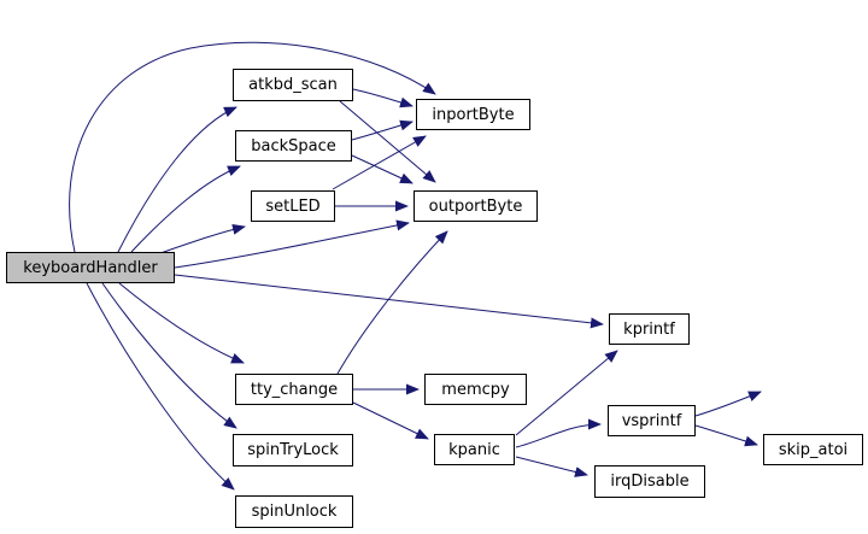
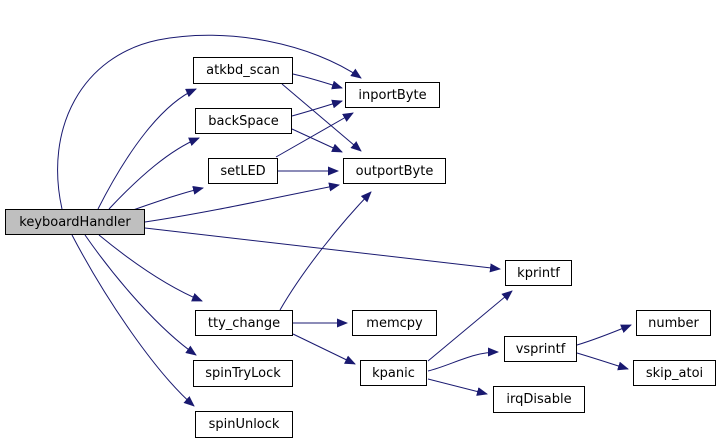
  keyboardHandler
  atkbd_scan
  backSpace
  setLED
  inportByte
  outportByte
  kprintf
  tty_change
  memcpy
  spinTryLock
  spinUnlock
  kpanic
  vsprintf
  irqDisable
+ number
  skip_atoi
